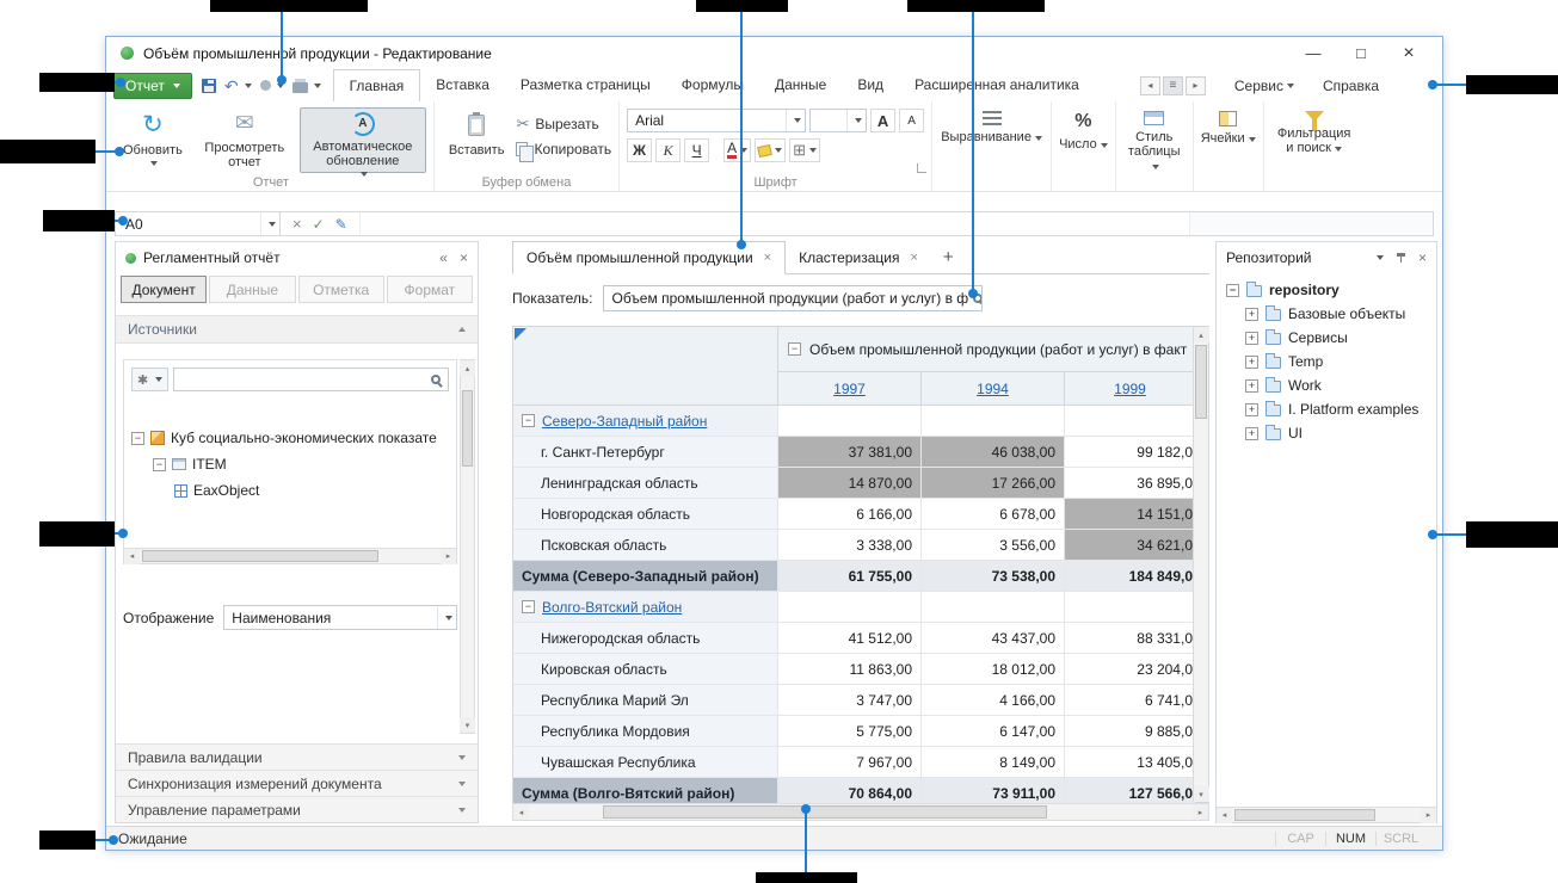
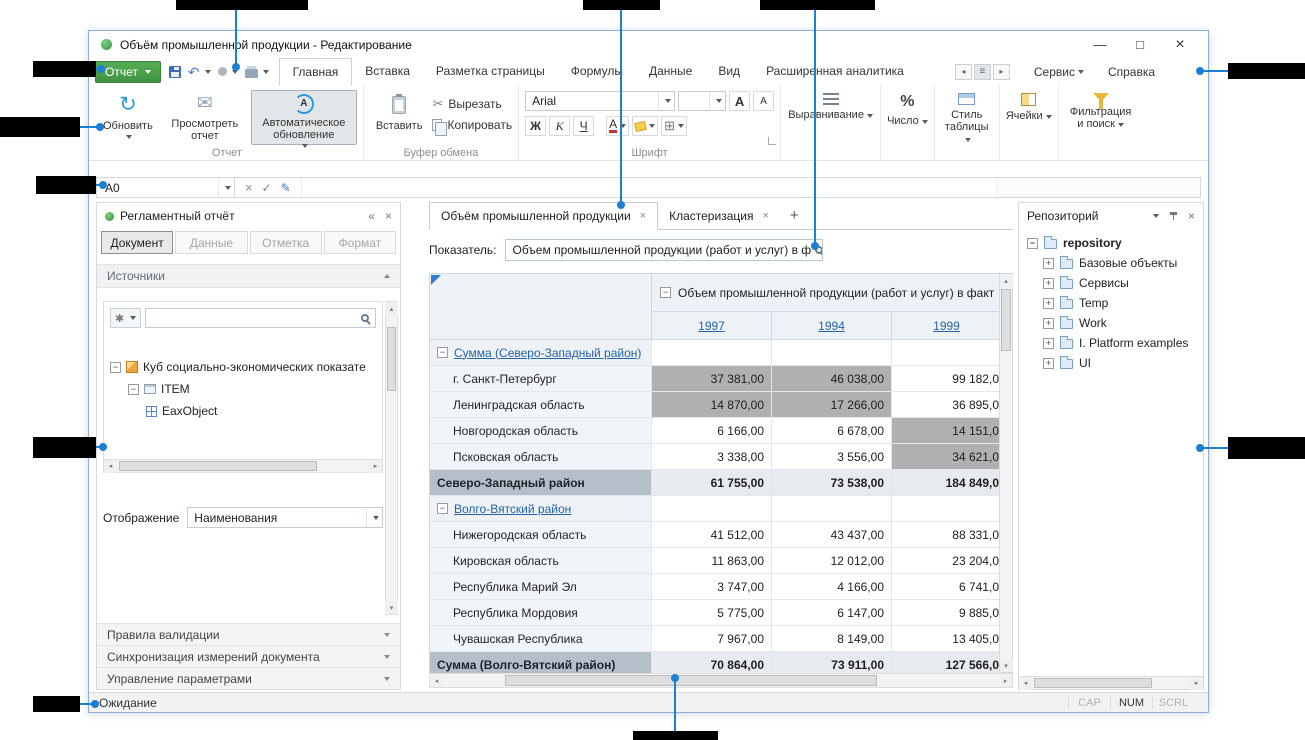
  Объём промышленной продукции - Редактирование
  —
  □
  ×
  Отчет
  ↶
  Главная
  Вставка
  Разметка страницы
  Формулы
  Данные
  Вид
  Расширенная аналитика
  ◂
  ≡
  ▸
  Сервис
  Справка
  ↻
  Обновить
  ✉
  Просмотреть отчет
  А
  Автоматическое обновление
  Отчет
  Вставить
  ✂
  Вырезать
  Копировать
  Буфер обмена
  Arial
  A
  A
  Ж
  К
  Ч
  А
  ⊞
  Шрифт
  Выравнивание
  %
  Число
  Стиль таблицы
  Ячейки
  Фильтрация и поиск
  A0
  ×
  ✓
  ✎
  Регламентный отчёт
  «
  ×
  Документ
  Данные
  Отметка
  Формат
  Источники
  ✱
  −
  Куб социально-экономических показате
  −
  ITEM
  EaxObject
  Отображение
  Наименования
  Правила валидации
  Синхронизация измерений документа
  Управление параметрами
  Объём промышленной продукции
  ×
  Кластеризация
  ×
  +
  Показатель:
  Объем промышленной продукции (работ и услуг) в ф
  −
  Объем промышленной продукции (работ и услуг) в факт
  1997
  1994
  1999
  −
- Северо-Западный район
+ Сумма (Северо-Западный район)
  г. Санкт-Петербург
  37 381,00
  46 038,00
  99 182,0
  Ленинградская область
  14 870,00
  17 266,00
  36 895,0
  Новгородская область
  6 166,00
  6 678,00
  14 151,0
  Псковская область
  3 338,00
  3 556,00
  34 621,0
- Сумма (Северо-Западный район)
+ Северо-Западный район
  61 755,00
  73 538,00
  184 849,0
  −
  Волго-Вятский район
  Нижегородская область
  41 512,00
  43 437,00
  88 331,0
  Кировская область
  11 863,00
- 18 012,00
+ 12 012,00
  23 204,0
  Республика Марий Эл
  3 747,00
  4 166,00
  6 741,0
  Республика Мордовия
  5 775,00
  6 147,00
  9 885,0
  Чувашская Республика
  7 967,00
  8 149,00
  13 405,0
  Сумма (Волго-Вятский район)
  70 864,00
  73 911,00
  127 566,0
  Репозиторий
  ×
  −
  repository
  +
  Базовые объекты
  +
  Сервисы
  +
  Temp
  +
  Work
  +
  I. Platform examples
  +
  UI
  Ожидание
  CAP
  NUM
  SCRL
